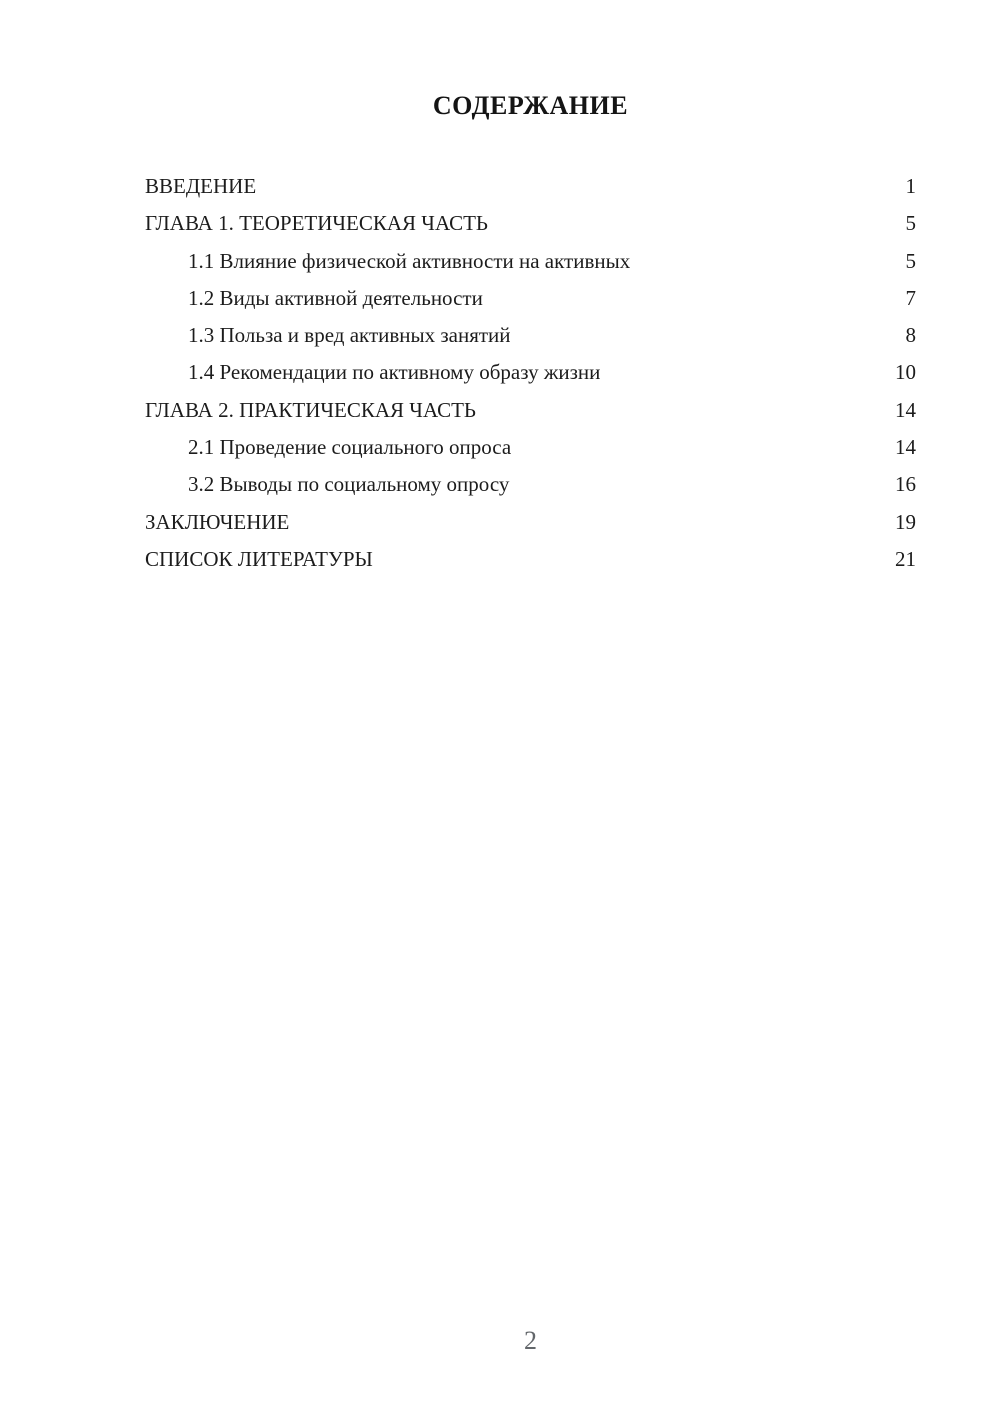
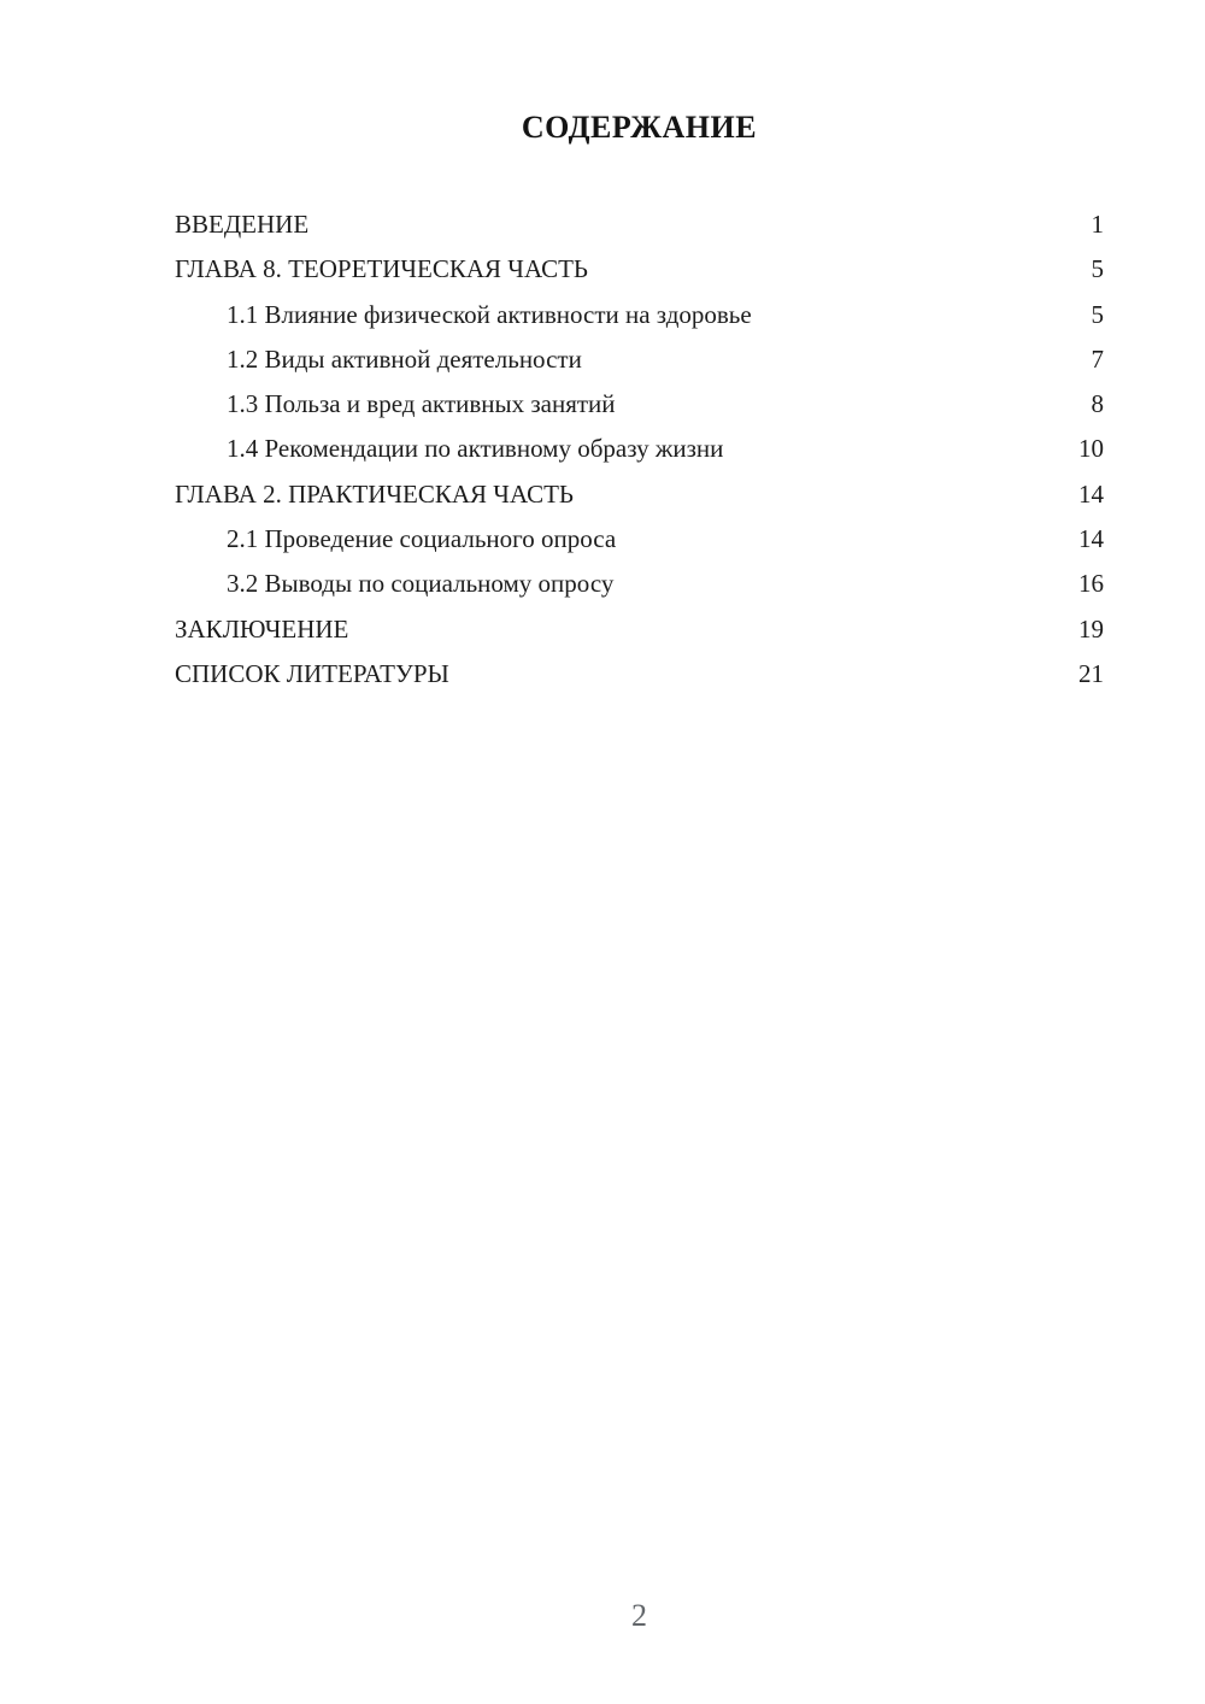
  СОДЕРЖАНИЕ
  ВВЕДЕНИЕ
  1
- ГЛАВА 1. ТЕОРЕТИЧЕСКАЯ ЧАСТЬ
+ ГЛАВА 8. ТЕОРЕТИЧЕСКАЯ ЧАСТЬ
  5
- 1.1 Влияние физической активности на активных
+ 1.1 Влияние физической активности на здоровье
  5
  1.2 Виды активной деятельности
  7
  1.3 Польза и вред активных занятий
  8
  1.4 Рекомендации по активному образу жизни
  10
  ГЛАВА 2. ПРАКТИЧЕСКАЯ ЧАСТЬ
  14
  2.1 Проведение социального опроса
  14
  3.2 Выводы по социальному опросу
  16
  ЗАКЛЮЧЕНИЕ
  19
  СПИСОК ЛИТЕРАТУРЫ
  21
  2
